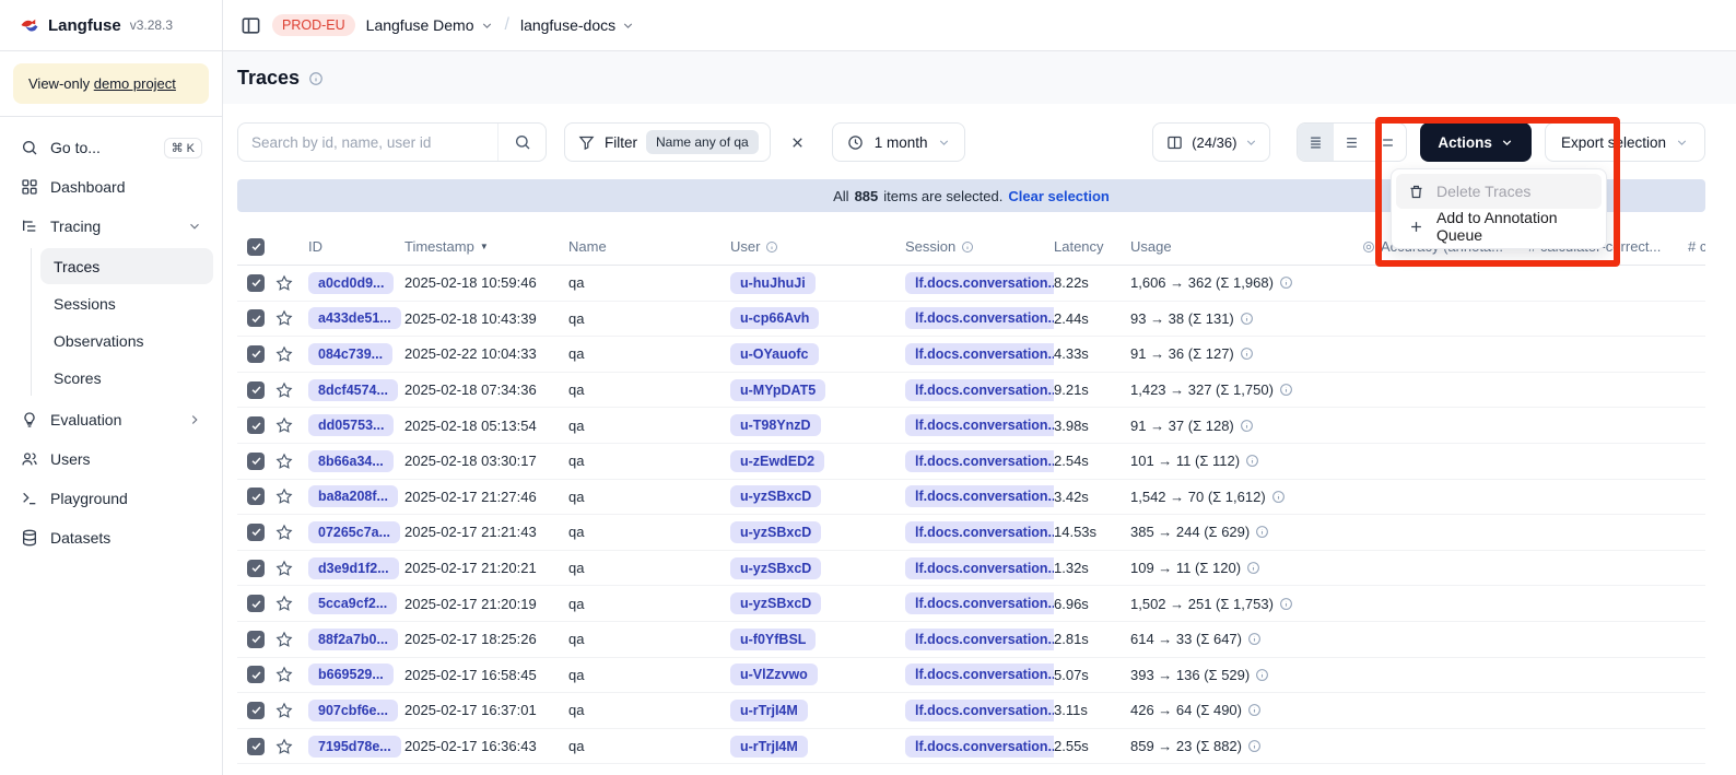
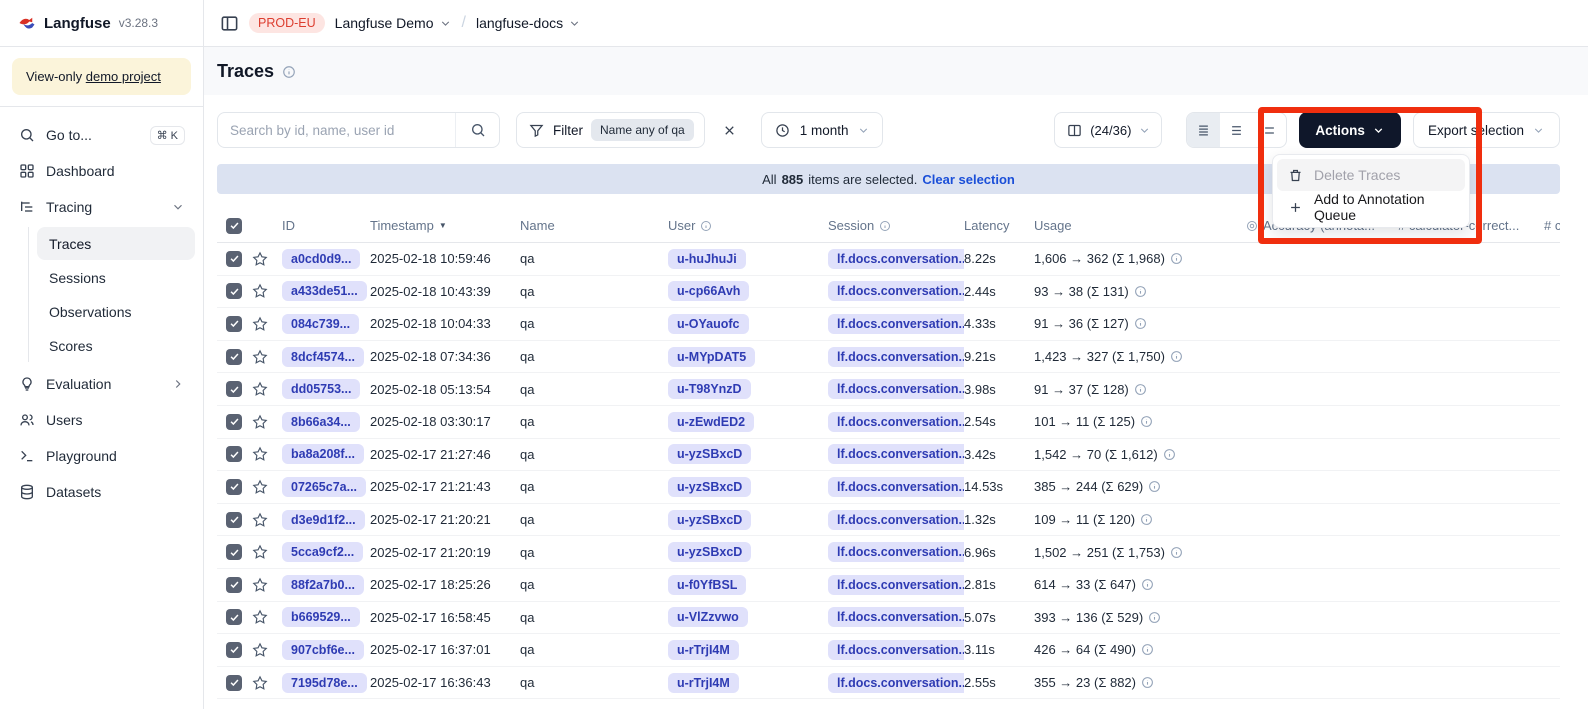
  Langfuse
  v3.28.3
  View-only demo project
  Go to...
  ⌘ K
  Dashboard
  Tracing
  Traces
  Sessions
  Observations
  Scores
  Evaluation
  Users
  Playground
  Datasets
  PROD-EU
  Langfuse Demo
  /
  langfuse-docs
  Traces
  Search by id, name, user id
  Filter
  Name any of qa
  1 month
  (24/36)
  Actions
  Export selection
  All
  885
  items are selected.
  Clear selection
  ID
  Timestamp
  ▼
  Name
  User
  Session
  Latency
  Usage
  a0cd0d9...
  2025-02-18 10:59:46
  qa
  u-huJhuJi
  lf.docs.conversation..
  8.22s
  1,606 → 362 (Σ 1,968)
  a433de51...
  2025-02-18 10:43:39
  qa
  u-cp66Avh
  lf.docs.conversation..
  2.44s
  93 → 38 (Σ 131)
  084c739...
- 2025-02-22 10:04:33
+ 2025-02-18 10:04:33
  qa
  u-OYauofc
  lf.docs.conversation..
  4.33s
  91 → 36 (Σ 127)
  8dcf4574...
  2025-02-18 07:34:36
  qa
  u-MYpDAT5
  lf.docs.conversation..
  9.21s
  1,423 → 327 (Σ 1,750)
  dd05753...
  2025-02-18 05:13:54
  qa
  u-T98YnzD
  lf.docs.conversation..
  3.98s
  91 → 37 (Σ 128)
  8b66a34...
  2025-02-18 03:30:17
  qa
  u-zEwdED2
  lf.docs.conversation..
  2.54s
- 101 → 11 (Σ 112)
+ 101 → 11 (Σ 125)
  ba8a208f...
  2025-02-17 21:27:46
  qa
  u-yzSBxcD
  lf.docs.conversation..
  3.42s
  1,542 → 70 (Σ 1,612)
  07265c7a...
  2025-02-17 21:21:43
  qa
  u-yzSBxcD
  lf.docs.conversation..
  14.53s
  385 → 244 (Σ 629)
  d3e9d1f2...
  2025-02-17 21:20:21
  qa
  u-yzSBxcD
  lf.docs.conversation..
  1.32s
  109 → 11 (Σ 120)
  5cca9cf2...
  2025-02-17 21:20:19
  qa
  u-yzSBxcD
  lf.docs.conversation..
  6.96s
  1,502 → 251 (Σ 1,753)
  88f2a7b0...
  2025-02-17 18:25:26
  qa
  u-f0YfBSL
  lf.docs.conversation..
  2.81s
  614 → 33 (Σ 647)
  b669529...
  2025-02-17 16:58:45
  qa
  u-VlZzvwo
  lf.docs.conversation..
  5.07s
  393 → 136 (Σ 529)
  907cbf6e...
  2025-02-17 16:37:01
  qa
  u-rTrjI4M
  lf.docs.conversation..
  3.11s
  426 → 64 (Σ 490)
  7195d78e...
  2025-02-17 16:36:43
  qa
  u-rTrjI4M
  lf.docs.conversation..
  2.55s
- 859 → 23 (Σ 882)
+ 355 → 23 (Σ 882)
  Delete Traces
  Add to Annotation Queue
